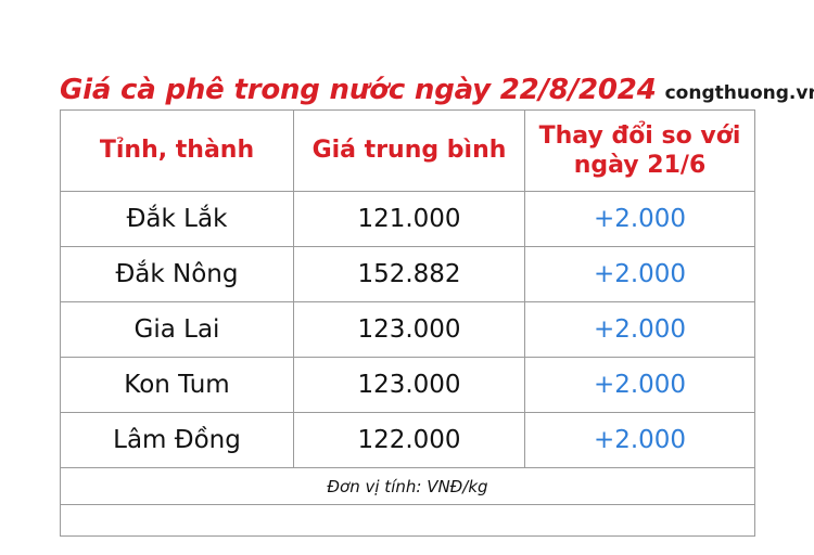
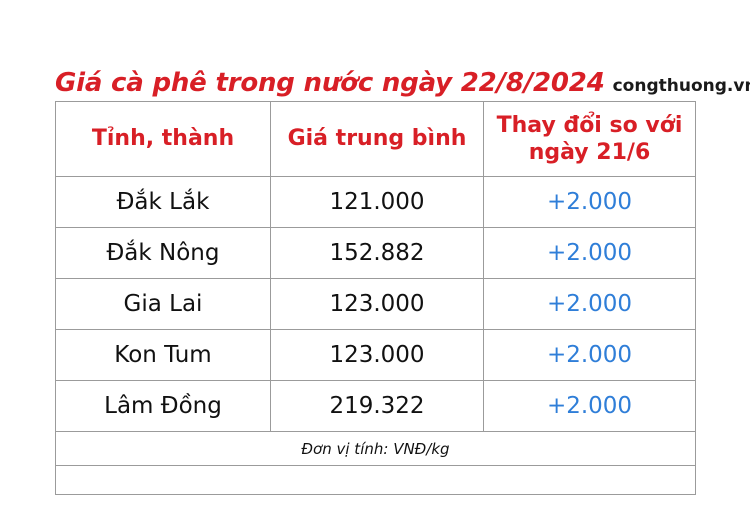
  Giá cà phê trong nước ngày 22/8/2024
  congthuong.v
  Tỉnh, thành	Giá trung bình	Thay đổi so với ngày 21/6
  Đắk Lắk	121.000	+2.000
  Đắk Nông	152.882	+2.000
  Gia Lai	123.000	+2.000
  Kon Tum	123.000	+2.000
- Lâm Đồng	122.000	+2.000
+ Lâm Đồng	219.322	+2.000
  Đơn vị tính: VNĐ/kg
